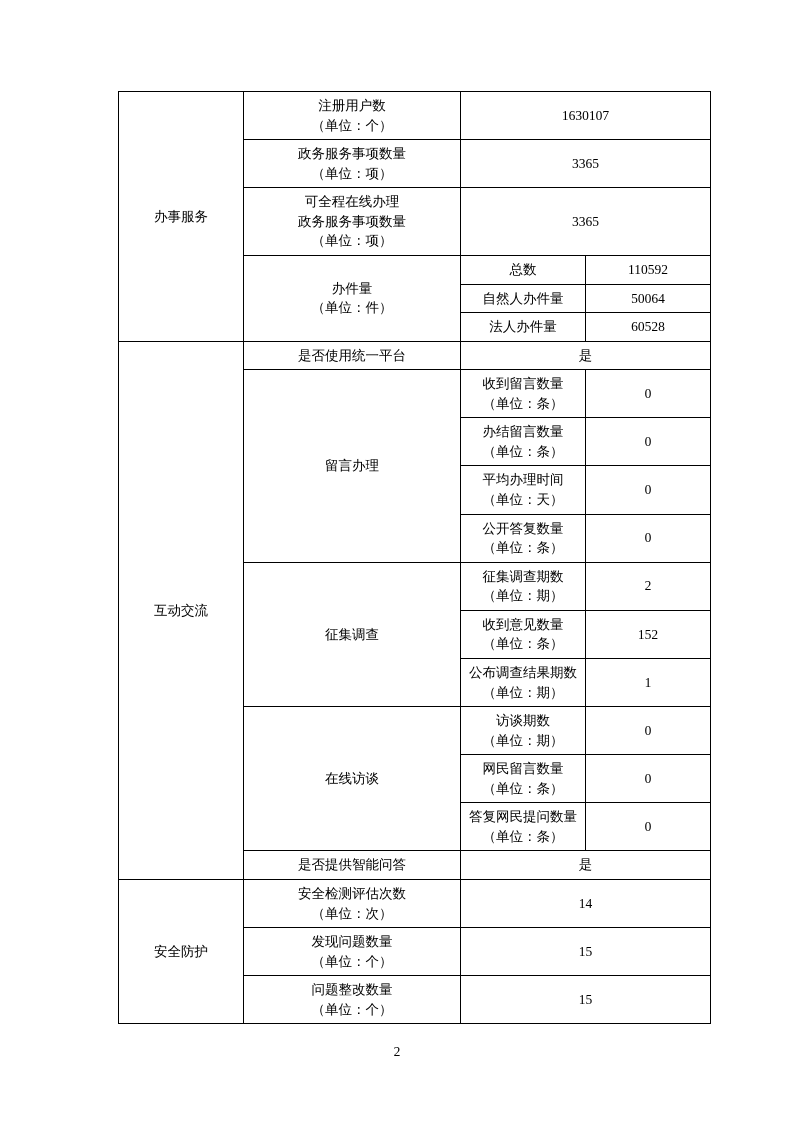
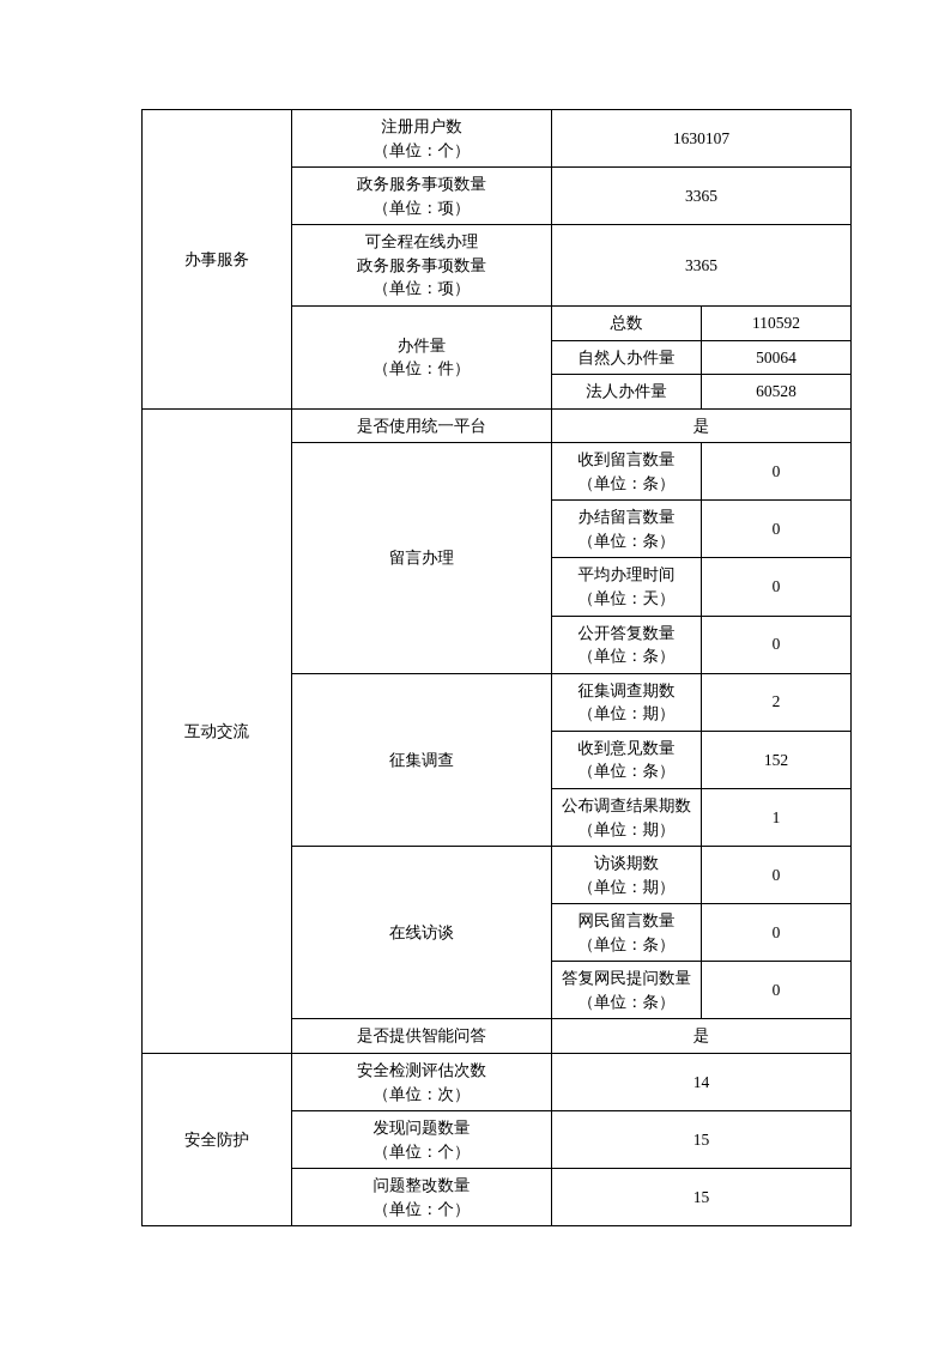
  办事服务	注册用户数 （单位：个）	1630107
  政务服务事项数量 （单位：项）	3365
  可全程在线办理 政务服务事项数量 （单位：项）	3365
  办件量 （单位：件）	总数	110592
  自然人办件量	50064
  法人办件量	60528
  互动交流	是否使用统一平台	是
  留言办理	收到留言数量 （单位：条）	0
  办结留言数量 （单位：条）	0
  平均办理时间 （单位：天）	0
  公开答复数量 （单位：条）	0
  征集调查	征集调查期数 （单位：期）	2
  收到意见数量 （单位：条）	152
  公布调查结果期数 （单位：期）	1
  在线访谈	访谈期数 （单位：期）	0
  网民留言数量 （单位：条）	0
  答复网民提问数量 （单位：条）	0
  是否提供智能问答	是
  安全防护	安全检测评估次数 （单位：次）	14
  发现问题数量 （单位：个）	15
  问题整改数量 （单位：个）	15
- 2
